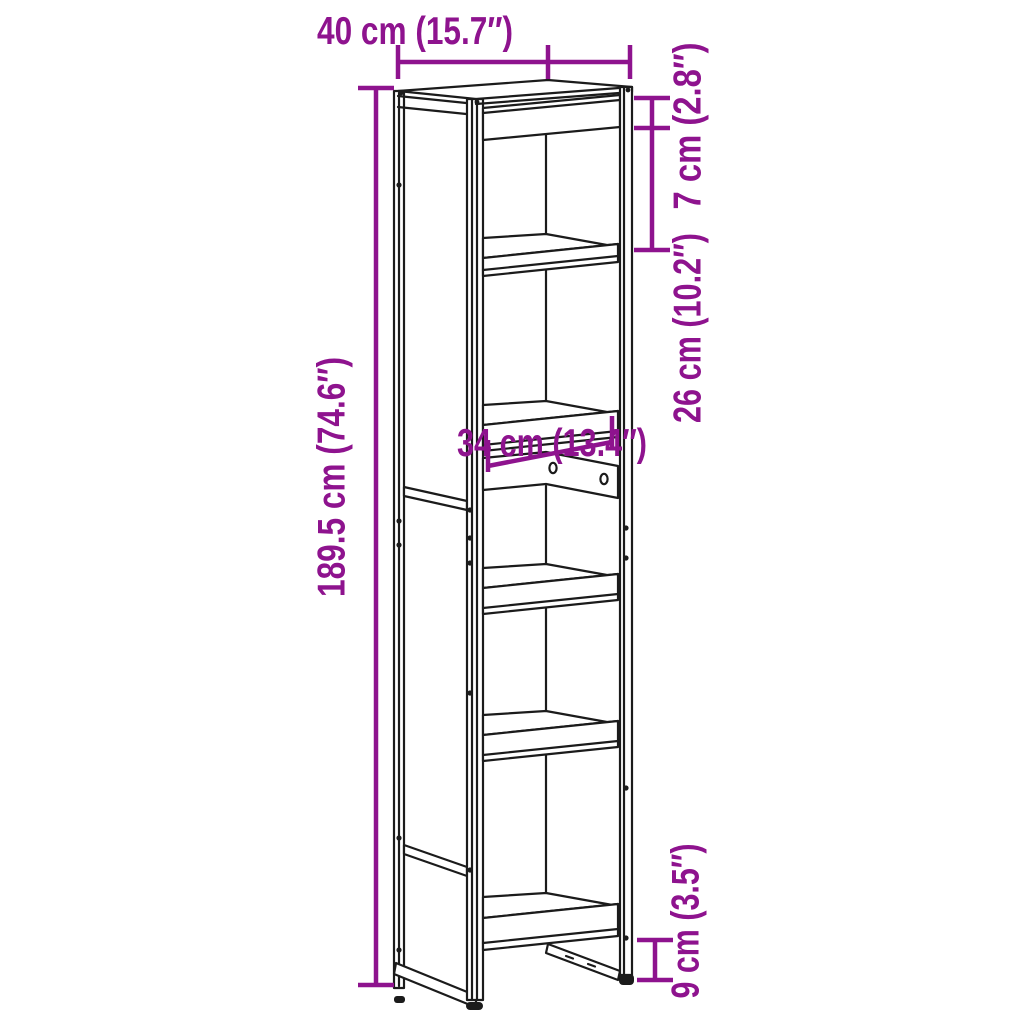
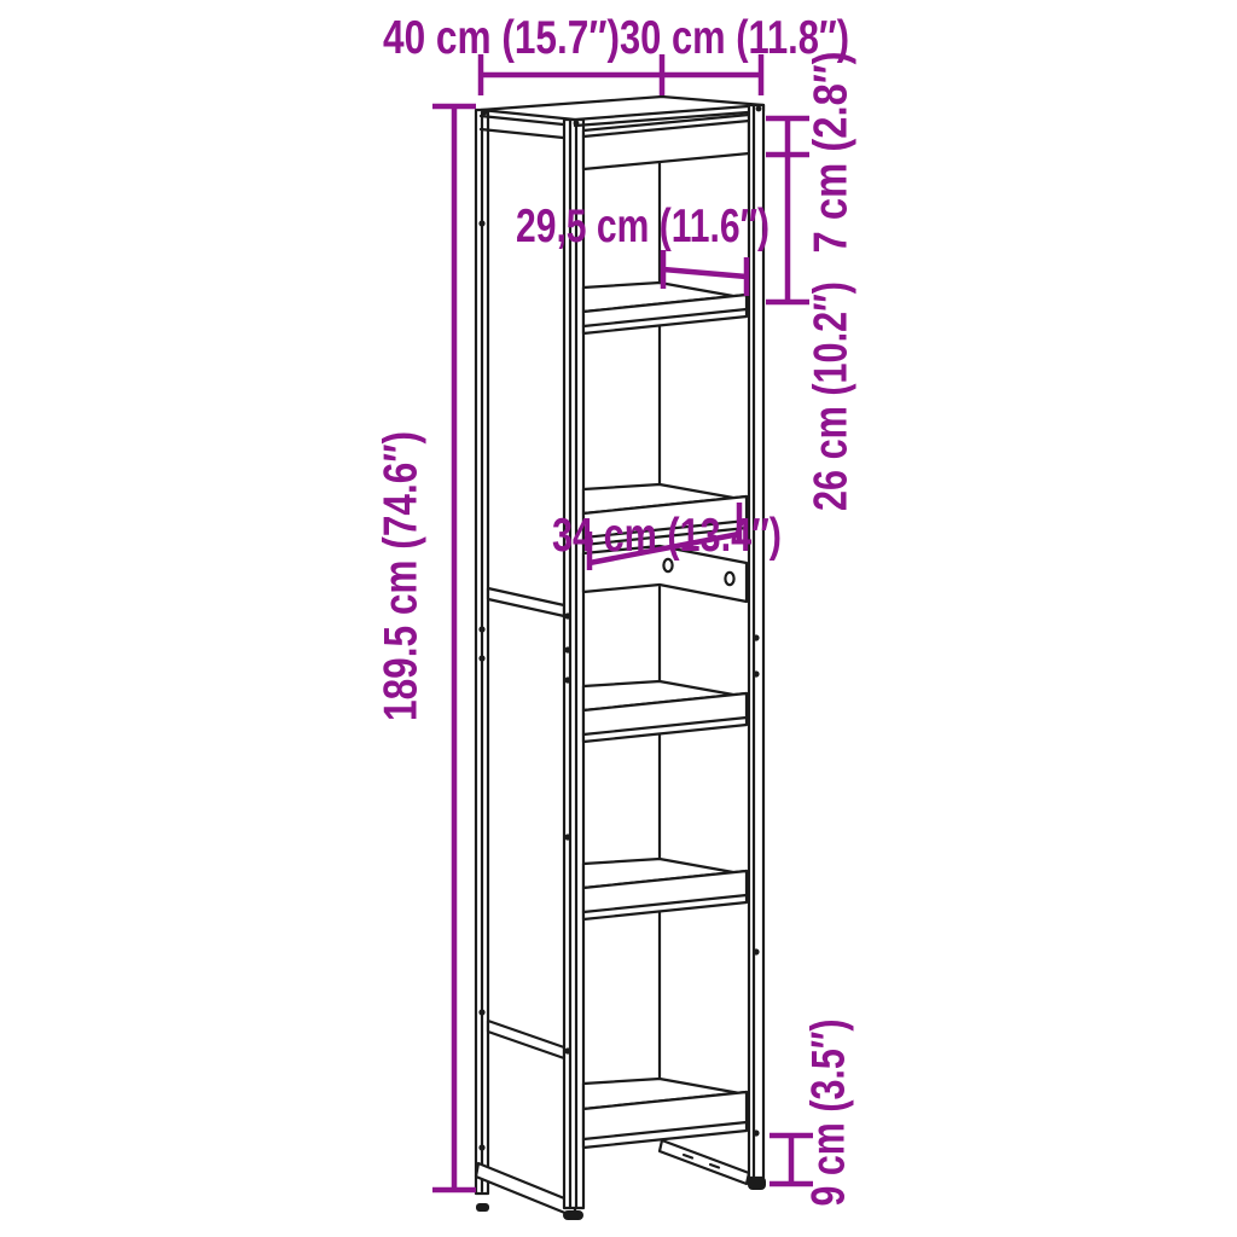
  40 cm (15.7″)
+ 30 cm (11.8″)
+ 29,5 cm (11.6″)
  34 cm (13″)
